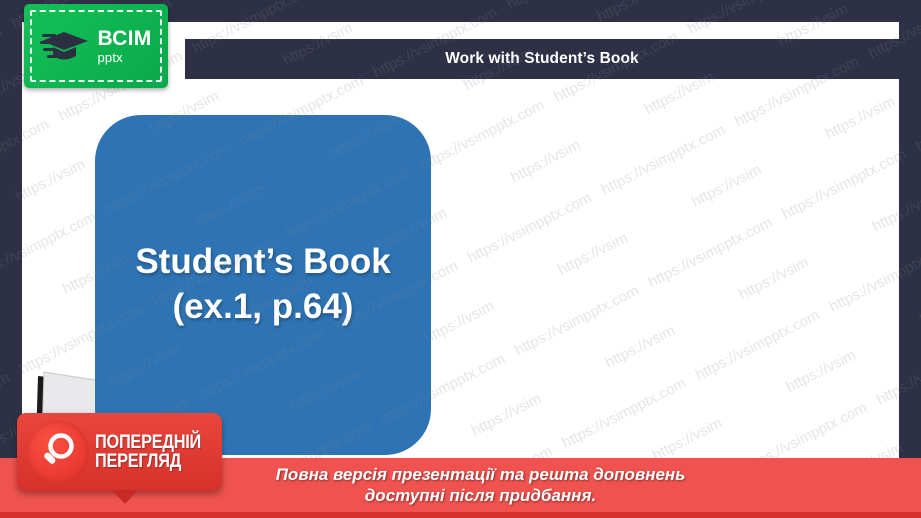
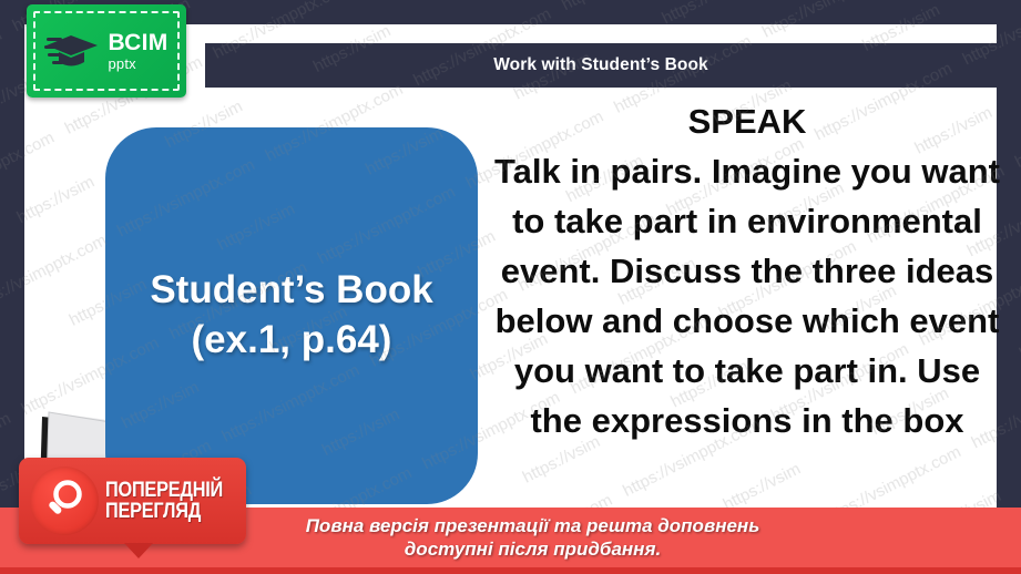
  Student’s Book (ex.1, p.64)
+ SPEAK
+ Talk in pairs. Imagine you want to take part in environmental event. Discuss the three ideas below and choose which event you want to take part in. Use the expressions in the box
  ВСІМ
  pptx
  Work with Student’s Book
  Повна версія презентації та решта доповнень
  доступні після придбання.
  ПОПЕРЕДНІЙ
  ПЕРЕГЛЯД
